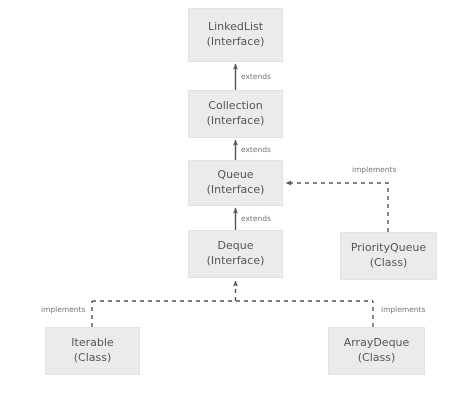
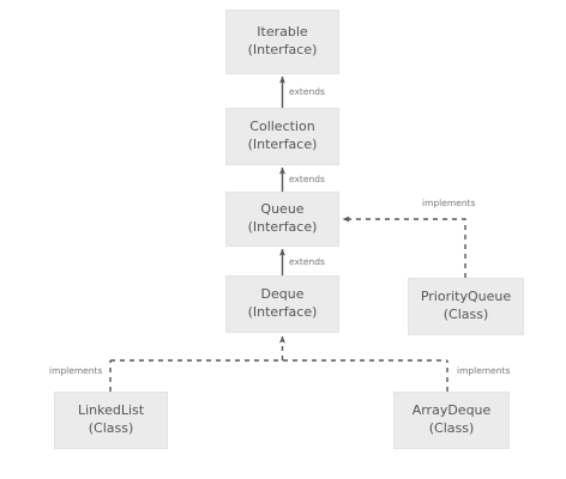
- LinkedList
+ Iterable
  (Interface)
  Collection
  (Interface)
  Queue
  (Interface)
  Deque
  (Interface)
  PriorityQueue
  (Class)
- Iterable
+ LinkedList
  (Class)
  ArrayDeque
  (Class)
  extends
  extends
  extends
  implements
  implements
  implements
